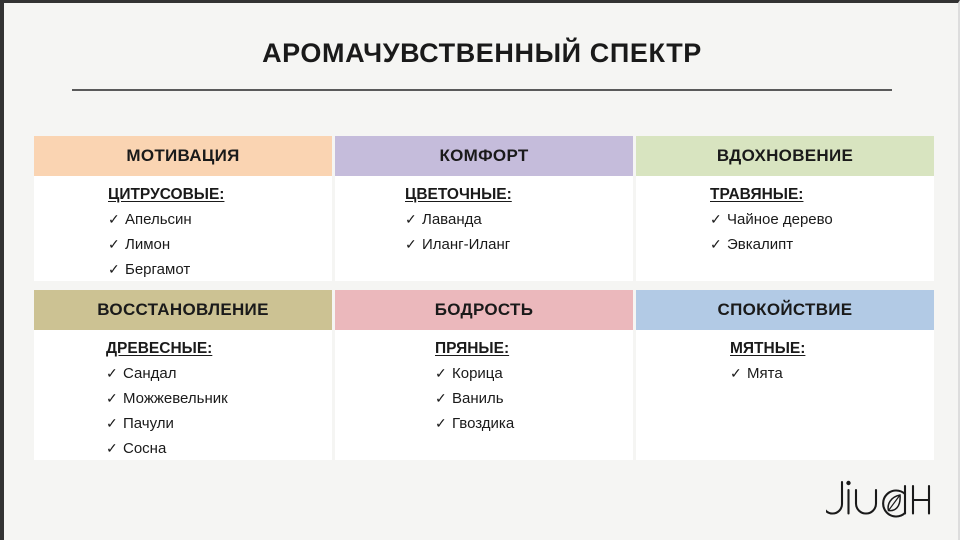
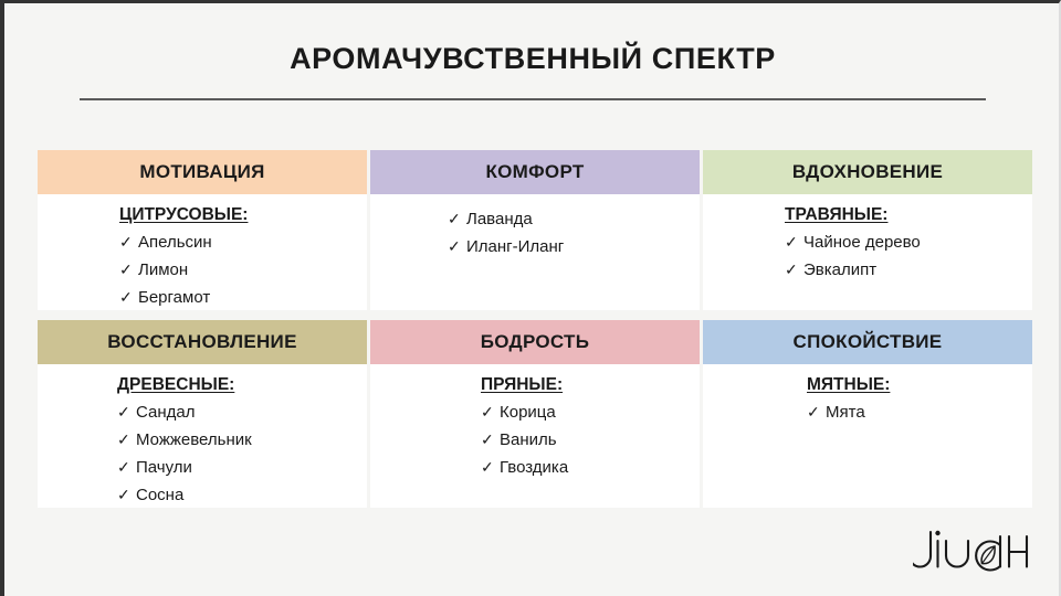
  АРОМАЧУВСТВЕННЫЙ СПЕКТР
  МОТИВАЦИЯ
  ЦИТРУСОВЫЕ:
  ✓
  Апельсин
  ✓
  Лимон
  ✓
  Бергамот
  КОМФОРТ
- ЦВЕТОЧНЫЕ:
  ✓
  Лаванда
  ✓
  Иланг-Иланг
  ВДОХНОВЕНИЕ
  ТРАВЯНЫЕ:
  ✓
  Чайное дерево
  ✓
  Эвкалипт
  ВОССТАНОВЛЕНИЕ
  ДРЕВЕСНЫЕ:
  ✓
  Сандал
  ✓
  Можжевельник
  ✓
  Пачули
  ✓
  Сосна
  БОДРОСТЬ
  ПРЯНЫЕ:
  ✓
  Корица
  ✓
  Ваниль
  ✓
  Гвоздика
  СПОКОЙСТВИЕ
  МЯТНЫЕ:
  ✓
  Мята
